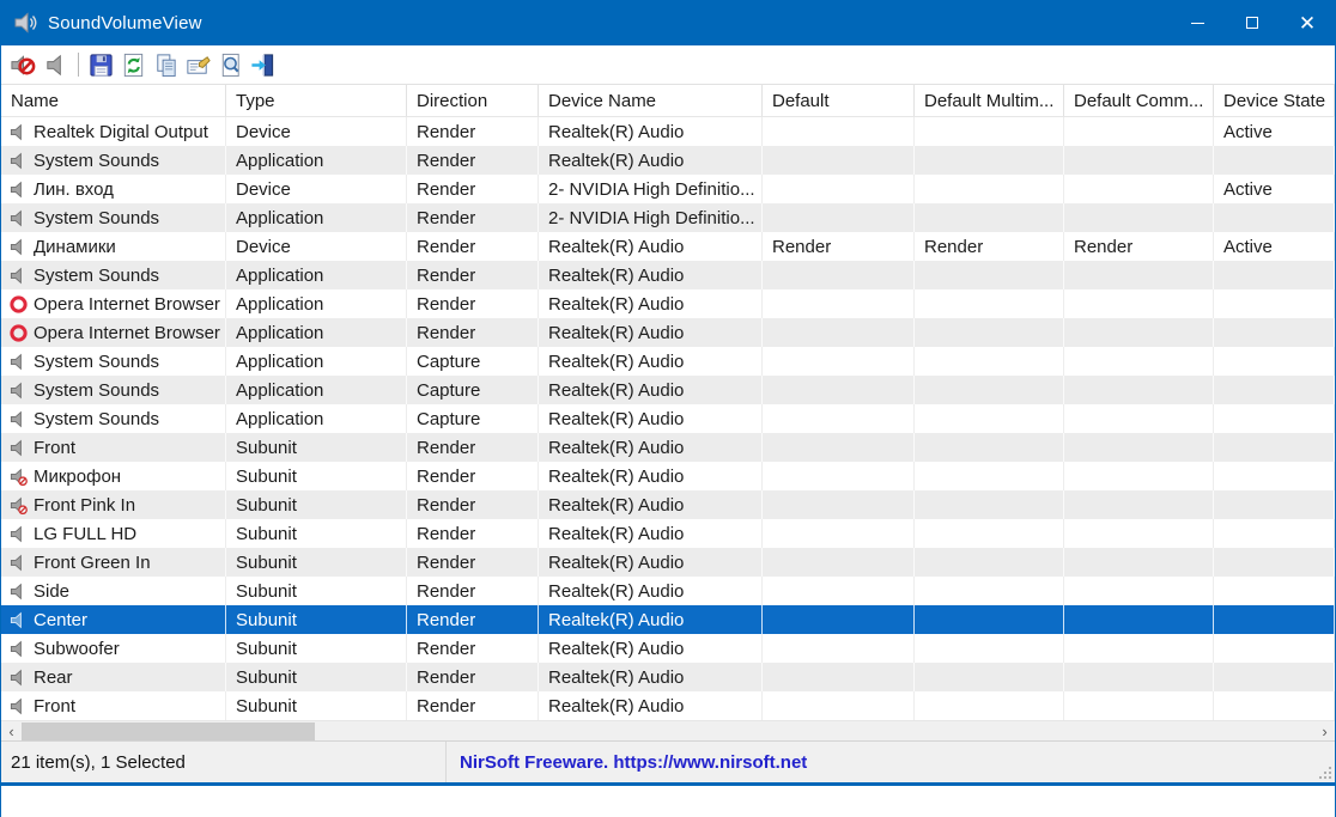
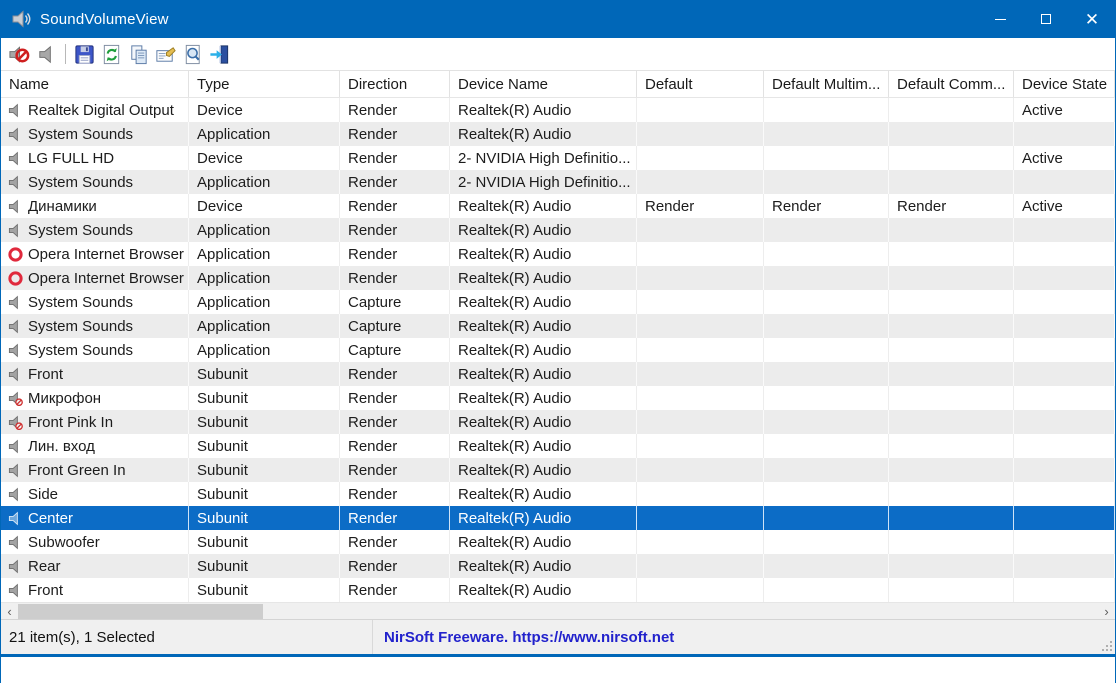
  SoundVolumeView
  ✕
  Name
  Type
  Direction
  Device Name
  Default
  Default Multim...
  Default Comm...
  Device State
  Realtek Digital Output
  Device
  Render
  Realtek(R) Audio
  Active
  System Sounds
  Application
  Render
  Realtek(R) Audio
- Лин. вход
+ LG FULL HD
  Device
  Render
  2- NVIDIA High Definitio...
  Active
  System Sounds
  Application
  Render
  2- NVIDIA High Definitio...
  Динамики
  Device
  Render
  Realtek(R) Audio
  Render
  Render
  Render
  Active
  System Sounds
  Application
  Render
  Realtek(R) Audio
  Opera Internet Browser
  Application
  Render
  Realtek(R) Audio
  Opera Internet Browser
  Application
  Render
  Realtek(R) Audio
  System Sounds
  Application
  Capture
  Realtek(R) Audio
  System Sounds
  Application
  Capture
  Realtek(R) Audio
  System Sounds
  Application
  Capture
  Realtek(R) Audio
  Front
  Subunit
  Render
  Realtek(R) Audio
  Микрофон
  Subunit
  Render
  Realtek(R) Audio
  Front Pink In
  Subunit
  Render
  Realtek(R) Audio
- LG FULL HD
+ Лин. вход
  Subunit
  Render
  Realtek(R) Audio
  Front Green In
  Subunit
  Render
  Realtek(R) Audio
  Side
  Subunit
  Render
  Realtek(R) Audio
  Center
  Subunit
  Render
  Realtek(R) Audio
  Subwoofer
  Subunit
  Render
  Realtek(R) Audio
  Rear
  Subunit
  Render
  Realtek(R) Audio
  Front
  Subunit
  Render
  Realtek(R) Audio
  ‹
  ›
  21 item(s), 1 Selected
  NirSoft Freeware. https://www.nirsoft.net
